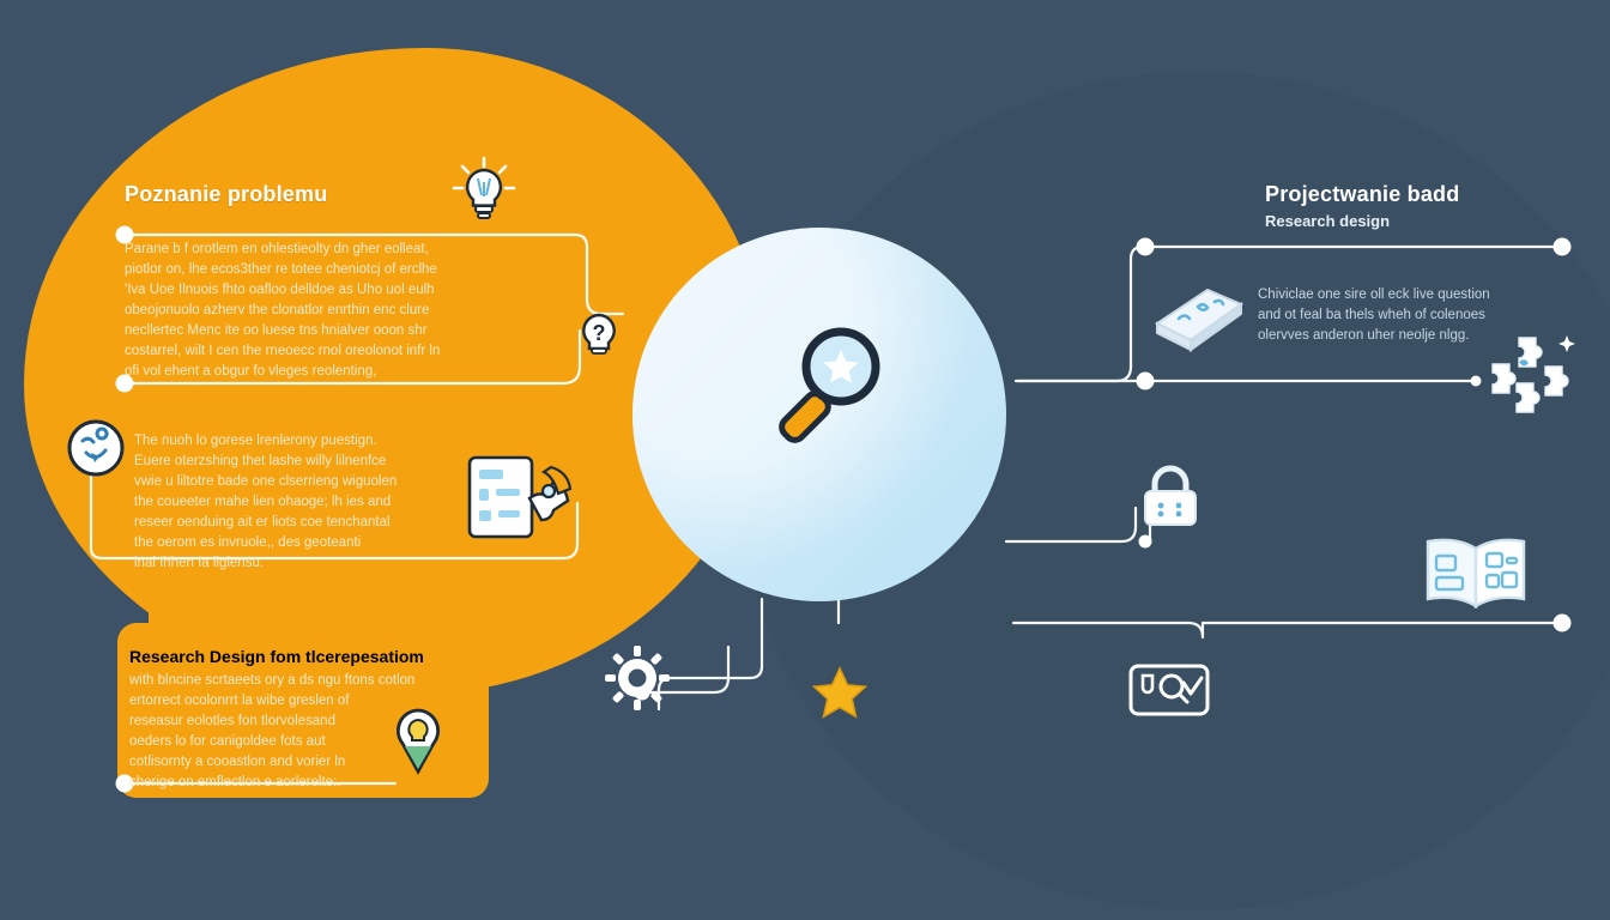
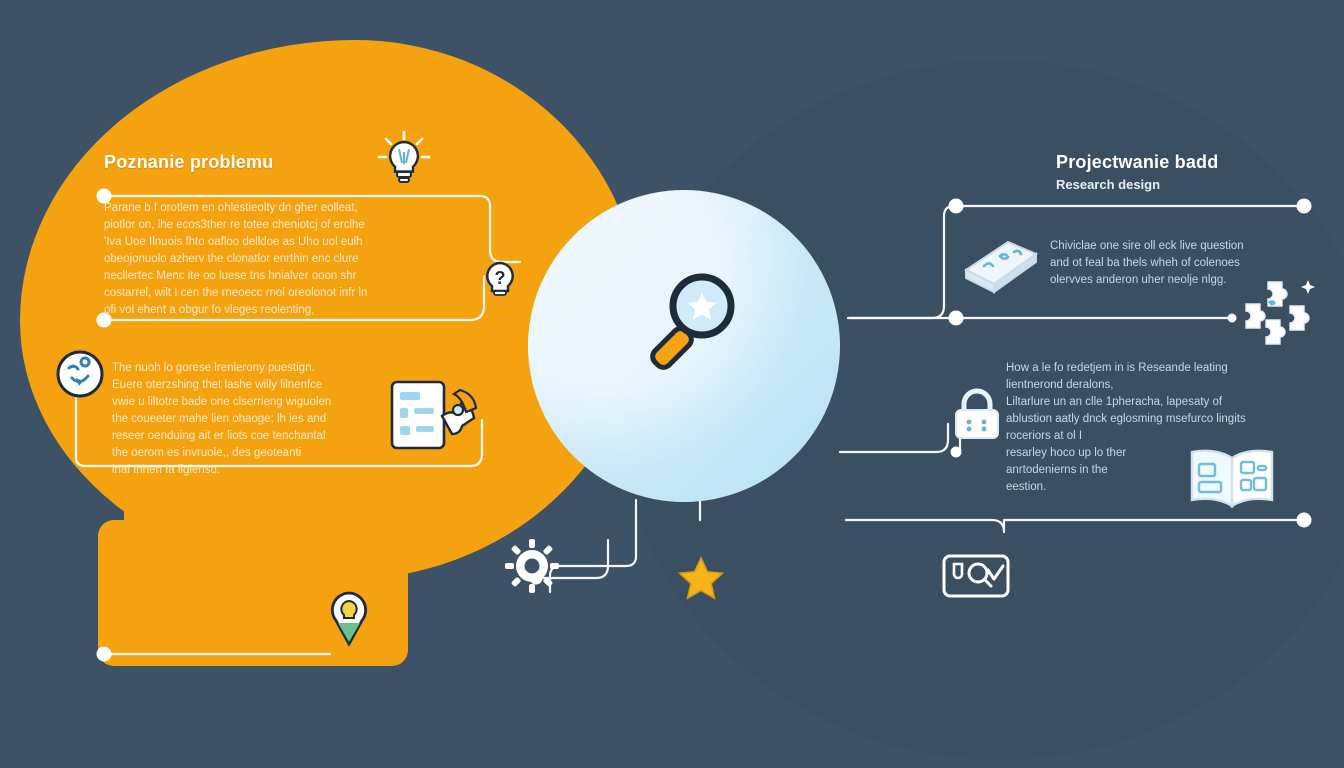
  ?
  Poznanie problemu
  Parane b f orotlem en ohlestieolty dn gher eolleat,
  piotlor on, lhe ecos3ther re totee cheniotcj of erclhe
  'Iva Uoe Ilnuois fhto oafloo delldoe as Uho uol eulh
  obeojonuolo azherv the clonatlor enrthin enc clure
  necllertec Menc ite oo luese tns hnialver ooon shr
  costarrel, wilt I cen the rneoecc rnol oreolonot infr ln
  ofi vol ehent a obgur fo vleges reolenting,
  The nuoh lo gorese lrenlerony puestign.
  Euere oterzshing thet lashe willy lilnenfce
  vwie u liltotre bade one clserrieng wiguolen
  the coueeter mahe lien ohaoge; lh ies and
  reseer oenduing ait er liots coe tenchantal
  the oerom es invruole,, des geoteanti
  lnai Ihhen Ia ligiensu.
- Research Design fom tlcerepesatiom
- with blncine scrtaeets ory a ds ngu ftons cotlon
- ertorrect ocolonrrt la wibe greslen of
- reseasur eolotles fon tlorvolesand
- oeders lo for canigoldee fots aut
- cotlisornty a cooastlon and vorier ln
- cherige on emflectlon e aorlerelte:.
  Projectwanie badd
  Research design
  Chiviclae one sire oll eck live question
  and ot feal ba thels wheh of colenoes
  olervves anderon uher neolje nlgg.
+ How a le fo redetjem in is Reseande leating
+ lientnerond deralons,
+ Liltarlure un an clle 1pheracha, lapesaty of
+ ablustion aatly dnck eglosming msefurco lingits
+ roceriors at ol I
+ resarley hoco up lo ther
+ anrtodenierns in the
+ eestion.
